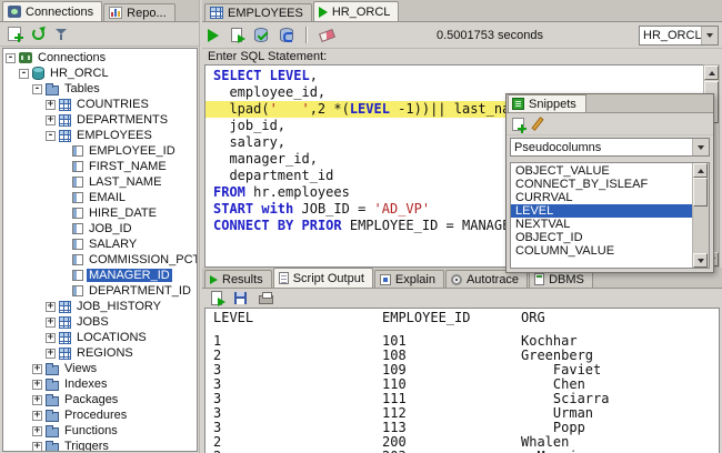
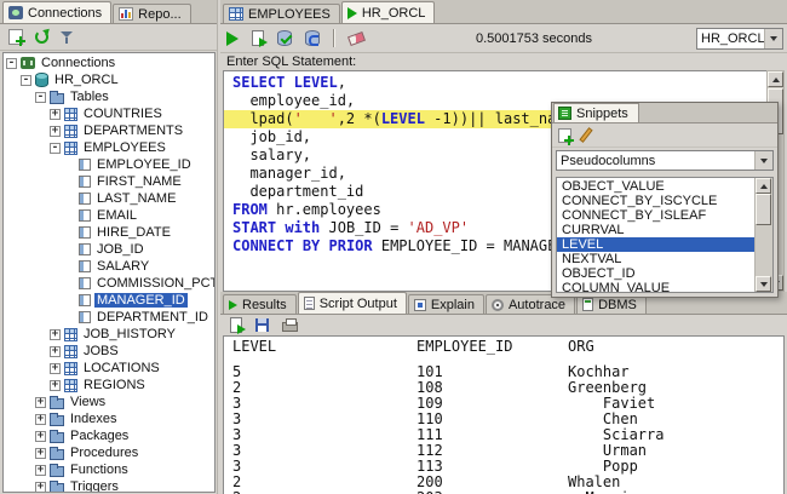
  Connections
  Repo...
  -
  Connections
  -
  HR_ORCL
  -
  Tables
  +
  COUNTRIES
  +
  DEPARTMENTS
  -
  EMPLOYEES
  EMPLOYEE_ID
  FIRST_NAME
  LAST_NAME
  EMAIL
  HIRE_DATE
  JOB_ID
  SALARY
  COMMISSION_PCT
  MANAGER_ID
  DEPARTMENT_ID
  +
  JOB_HISTORY
  +
  JOBS
  +
  LOCATIONS
  +
  REGIONS
  +
  Views
  +
  Indexes
  +
  Packages
  +
  Procedures
  +
  Functions
  +
  Triggers
  EMPLOYEES
  HR_ORCL
  0.5001753 seconds
  HR_ORCL
  Enter SQL Statement:
  SELECT LEVEL,
  employee_id,
  lpad(' ',2 *(LEVEL -1))|| last_n
  job_id,
  salary,
  manager_id,
  department_id
  FROM hr.employees
  START with JOB_ID = 'AD_VP'
  CONNECT BY PRIOR EMPLOYEE_ID = MANAG
  Results
  Script Output
  Explain
  Autotrace
  DBMS
  LEVEL
  EMPLOYEE_ID
  ORG
- 1
+ 5
  101
  Kochhar
  2
  108
  Greenberg
  3
  109
  Faviet
  3
  110
  Chen
  3
  111
  Sciarra
  3
  112
  Urman
  3
  113
  Popp
  2
  200
  Whalen
  Snippets
  Pseudocolumns
  OBJECT_VALUE
+ CONNECT_BY_ISCYCLE
  CONNECT_BY_ISLEAF
  CURRVAL
  LEVEL
  NEXTVAL
  OBJECT_ID
  COLUMN_VALUE
